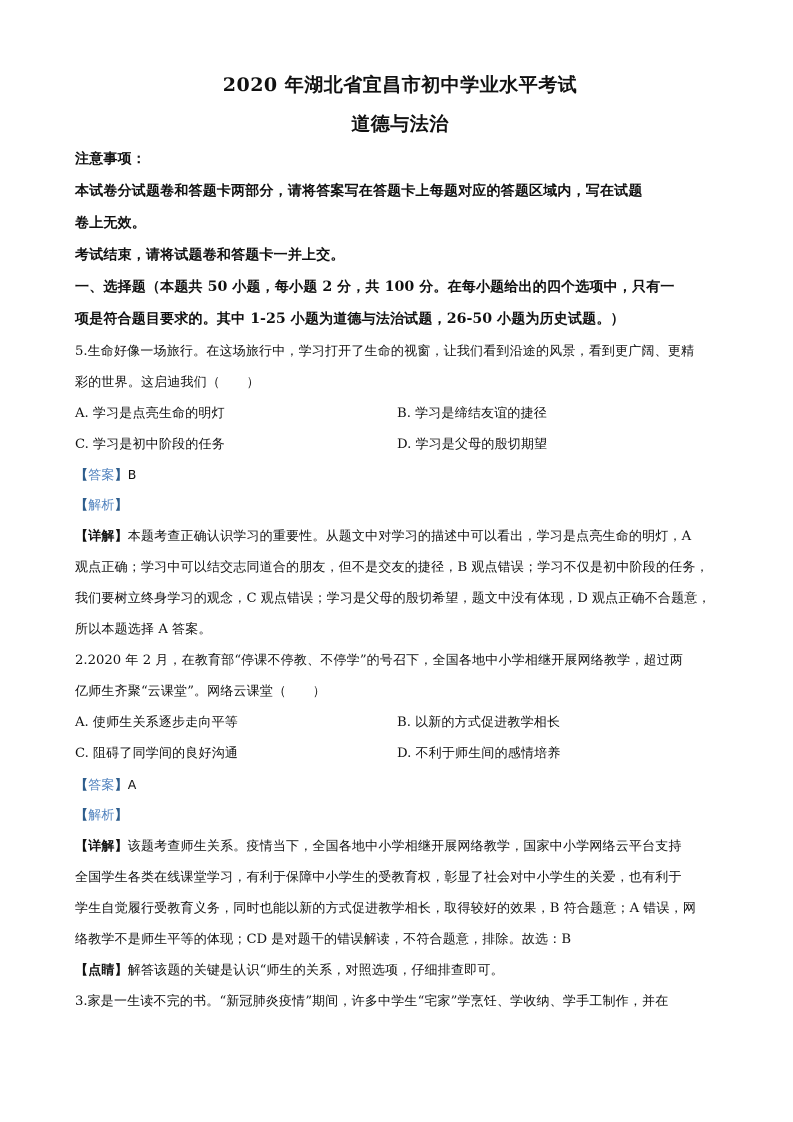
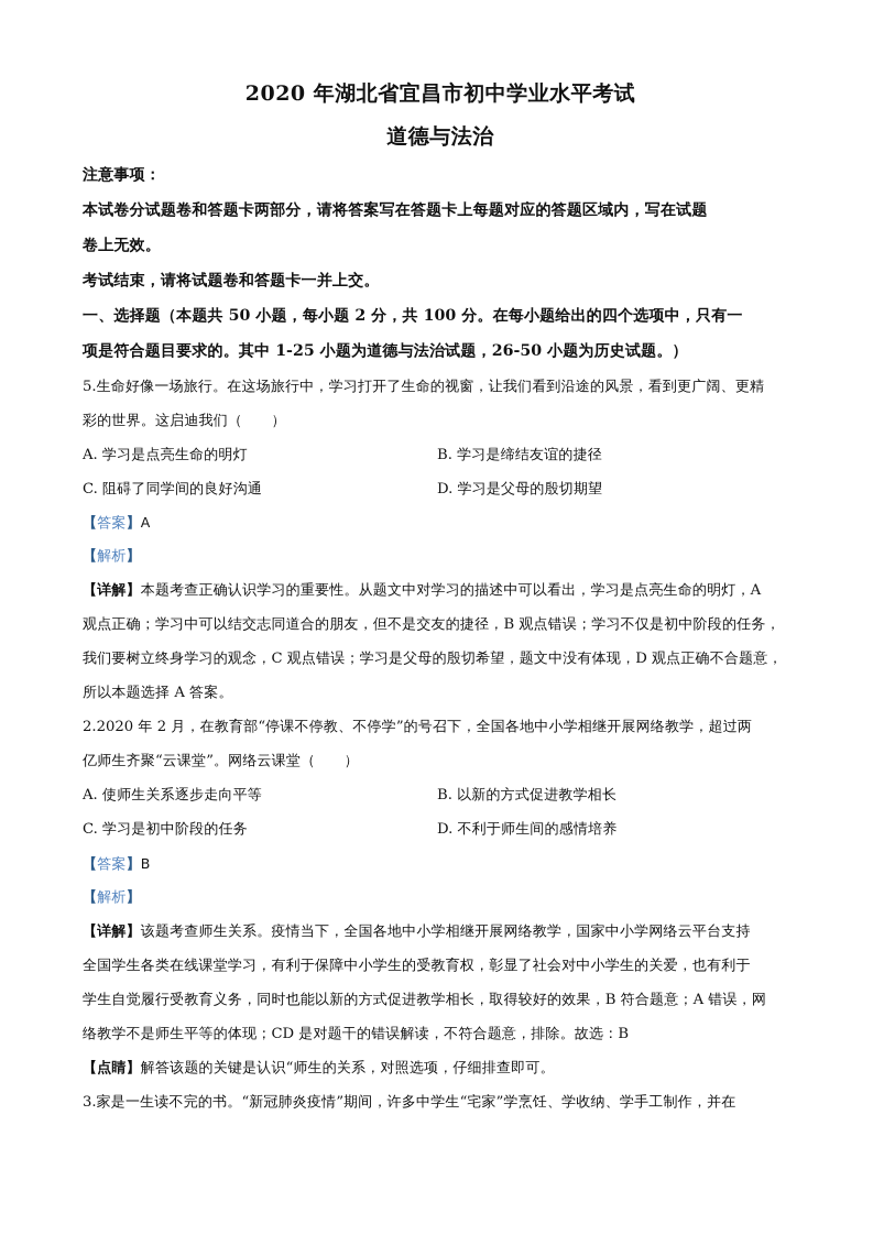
  2020 年湖北省宜昌市初中学业水平考试
  道德与法治
  注意事项：
  本试卷分试题卷和答题卡两部分，请将答案写在答题卡上每题对应的答题区域内，写在试题
  卷上无效。
  考试结束，请将试题卷和答题卡一并上交。
  一、选择题（本题共 50 小题，每小题 2 分，共 100 分。在每小题给出的四个选项中，只有一
  项是符合题目要求的。其中 1-25 小题为道德与法治试题，26-50 小题为历史试题。）
  5.生命好像一场旅行。在这场旅行中，学习打开了生命的视窗，让我们看到沿途的风景，看到更广阔、更精
  彩的世界。这启迪我们（ ）
  A. 学习是点亮生命的明灯
  B. 学习是缔结友谊的捷径
- C. 学习是初中阶段的任务
+ C. 阻碍了同学间的良好沟通
  D. 学习是父母的殷切期望
- 【答案】B
+ 【答案】A
  【解析】
  【详解】本题考查正确认识学习的重要性。从题文中对学习的描述中可以看出，学习是点亮生命的明灯，A
  观点正确；学习中可以结交志同道合的朋友，但不是交友的捷径，B 观点错误；学习不仅是初中阶段的任务，
  我们要树立终身学习的观念，C 观点错误；学习是父母的殷切希望，题文中没有体现，D 观点正确不合题意，
  所以本题选择 A 答案。
  2.2020 年 2 月，在教育部“停课不停教、不停学”的号召下，全国各地中小学相继开展网络教学，超过两
  亿师生齐聚“云课堂”。网络云课堂（ ）
  A. 使师生关系逐步走向平等
  B. 以新的方式促进教学相长
- C. 阻碍了同学间的良好沟通
+ C. 学习是初中阶段的任务
  D. 不利于师生间的感情培养
- 【答案】A
+ 【答案】B
  【解析】
  【详解】该题考查师生关系。疫情当下，全国各地中小学相继开展网络教学，国家中小学网络云平台支持
  全国学生各类在线课堂学习，有利于保障中小学生的受教育权，彰显了社会对中小学生的关爱，也有利于
  学生自觉履行受教育义务，同时也能以新的方式促进教学相长，取得较好的效果，B 符合题意；A 错误，网
  络教学不是师生平等的体现；CD 是对题干的错误解读，不符合题意，排除。故选：B
  【点睛】解答该题的关键是认识“师生的关系，对照选项，仔细排查即可。
  3.家是一生读不完的书。“新冠肺炎疫情”期间，许多中学生“宅家”学烹饪、学收纳、学手工制作，并在
